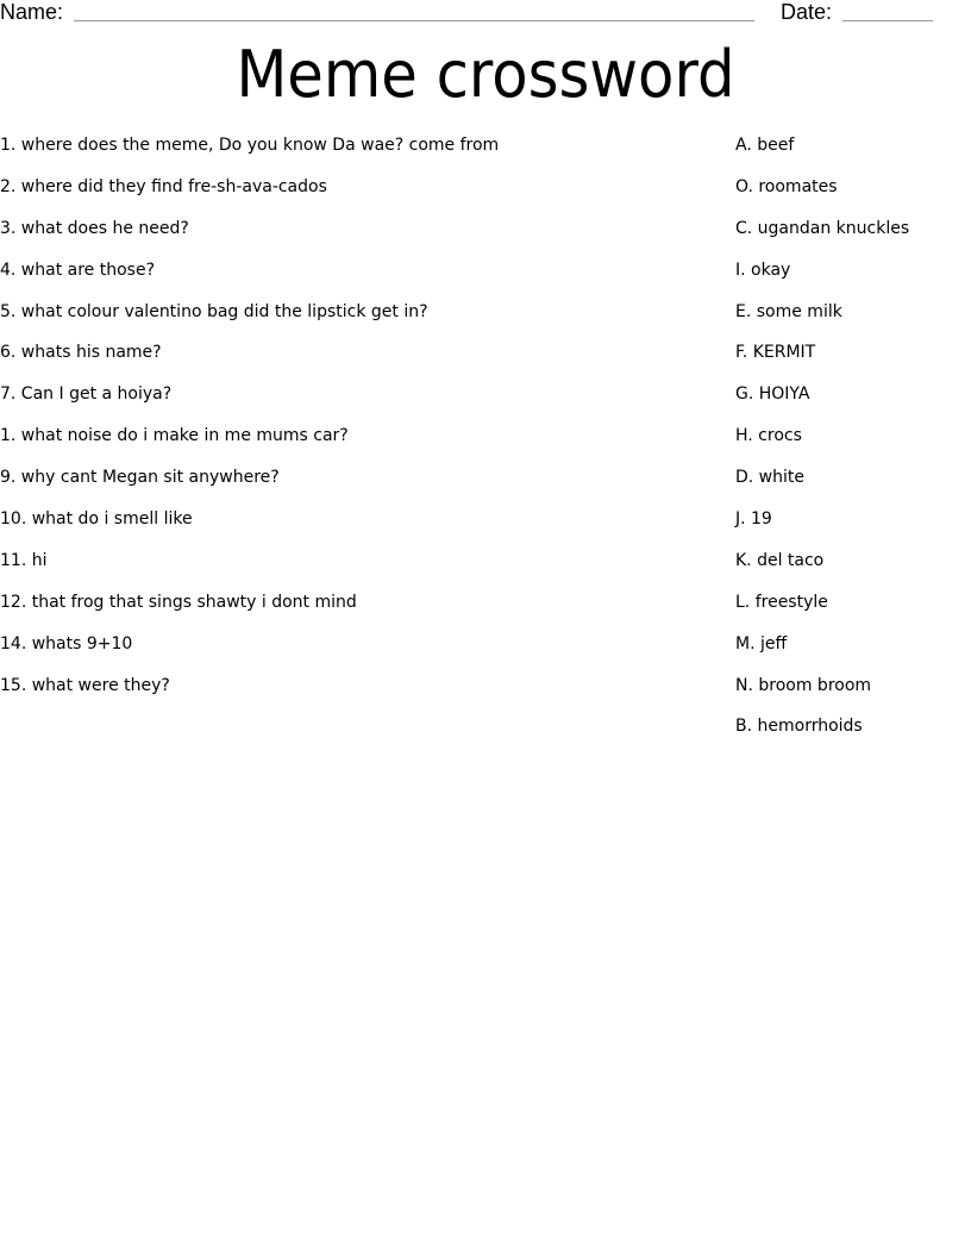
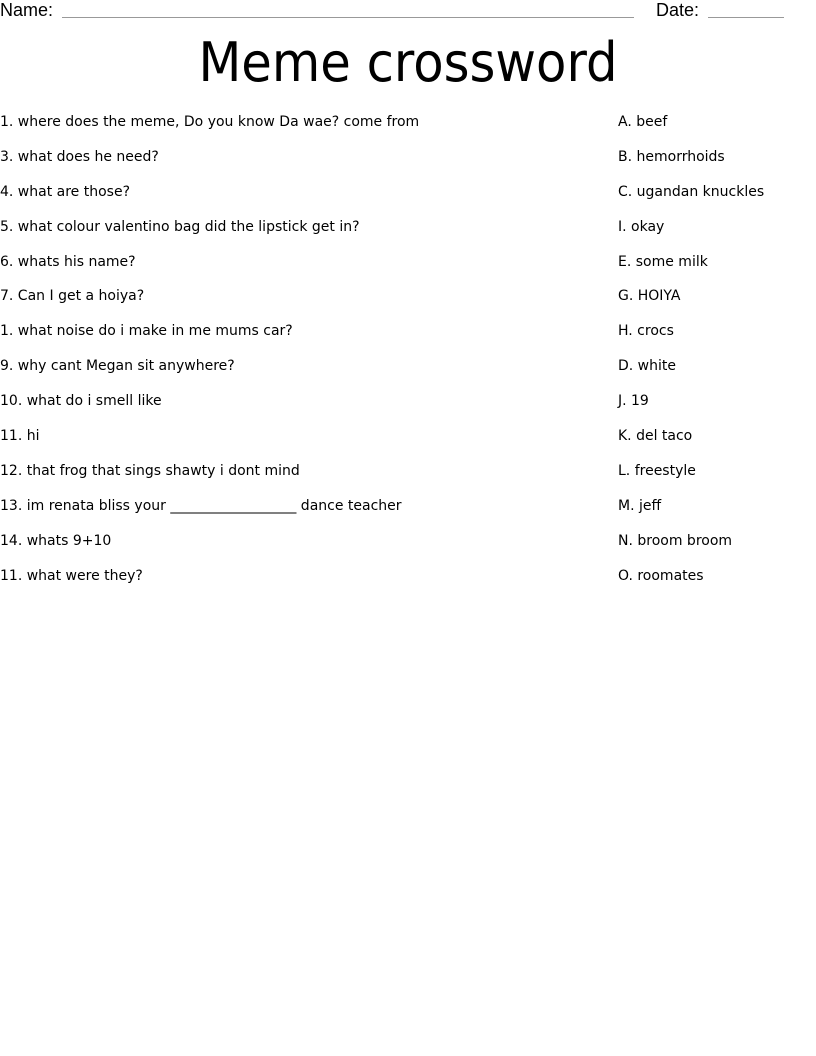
  Name:
  Date:
  Meme crossword
  1. where does the meme, Do you know Da wae? come from
- 2. where did they find fre-sh-ava-cados
  3. what does he need?
  4. what are those?
  5. what colour valentino bag did the lipstick get in?
  6. whats his name?
  7. Can I get a hoiya?
  1. what noise do i make in me mums car?
  9. why cant Megan sit anywhere?
  10. what do i smell like
  11. hi
  12. that frog that sings shawty i dont mind
+ 13. im renata bliss your __________________ dance teacher
  14. whats 9+10
- 15. what were they?
+ 11. what were they?
  A. beef
- O. roomates
+ B. hemorrhoids
  C. ugandan knuckles
  I. okay
  E. some milk
- F. KERMIT
  G. HOIYA
  H. crocs
  D. white
  J. 19
  K. del taco
  L. freestyle
  M. jeff
  N. broom broom
- B. hemorrhoids
+ O. roomates
